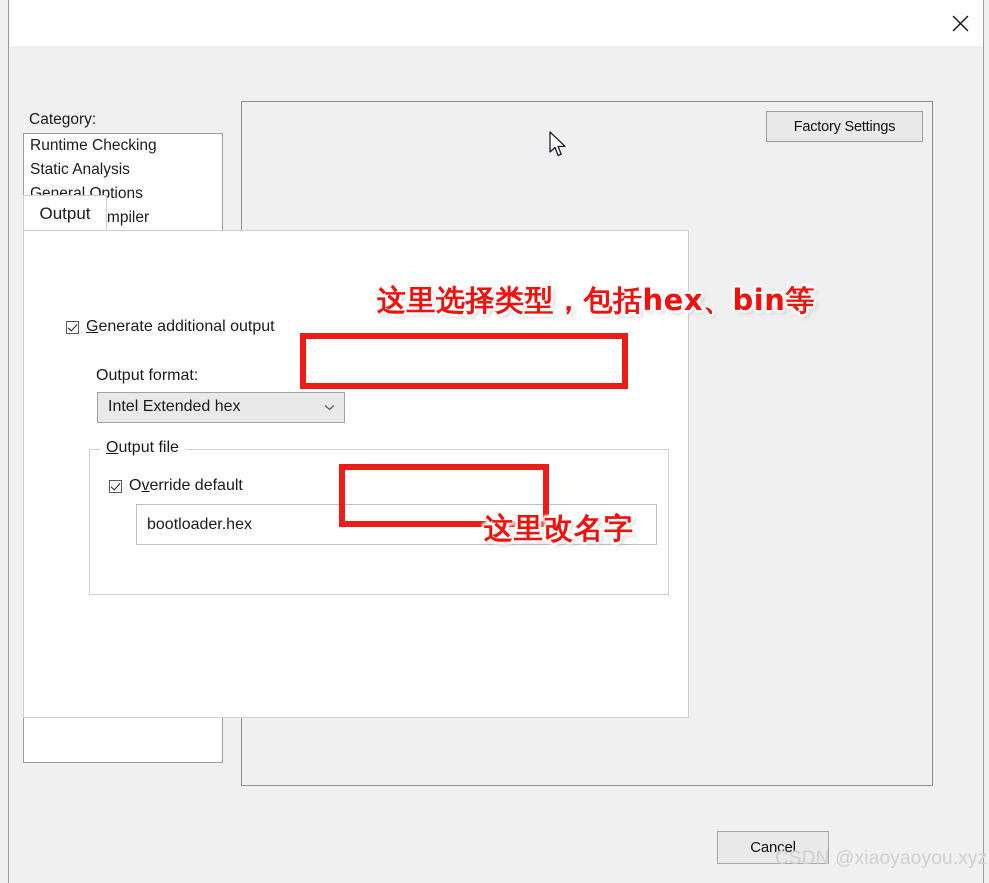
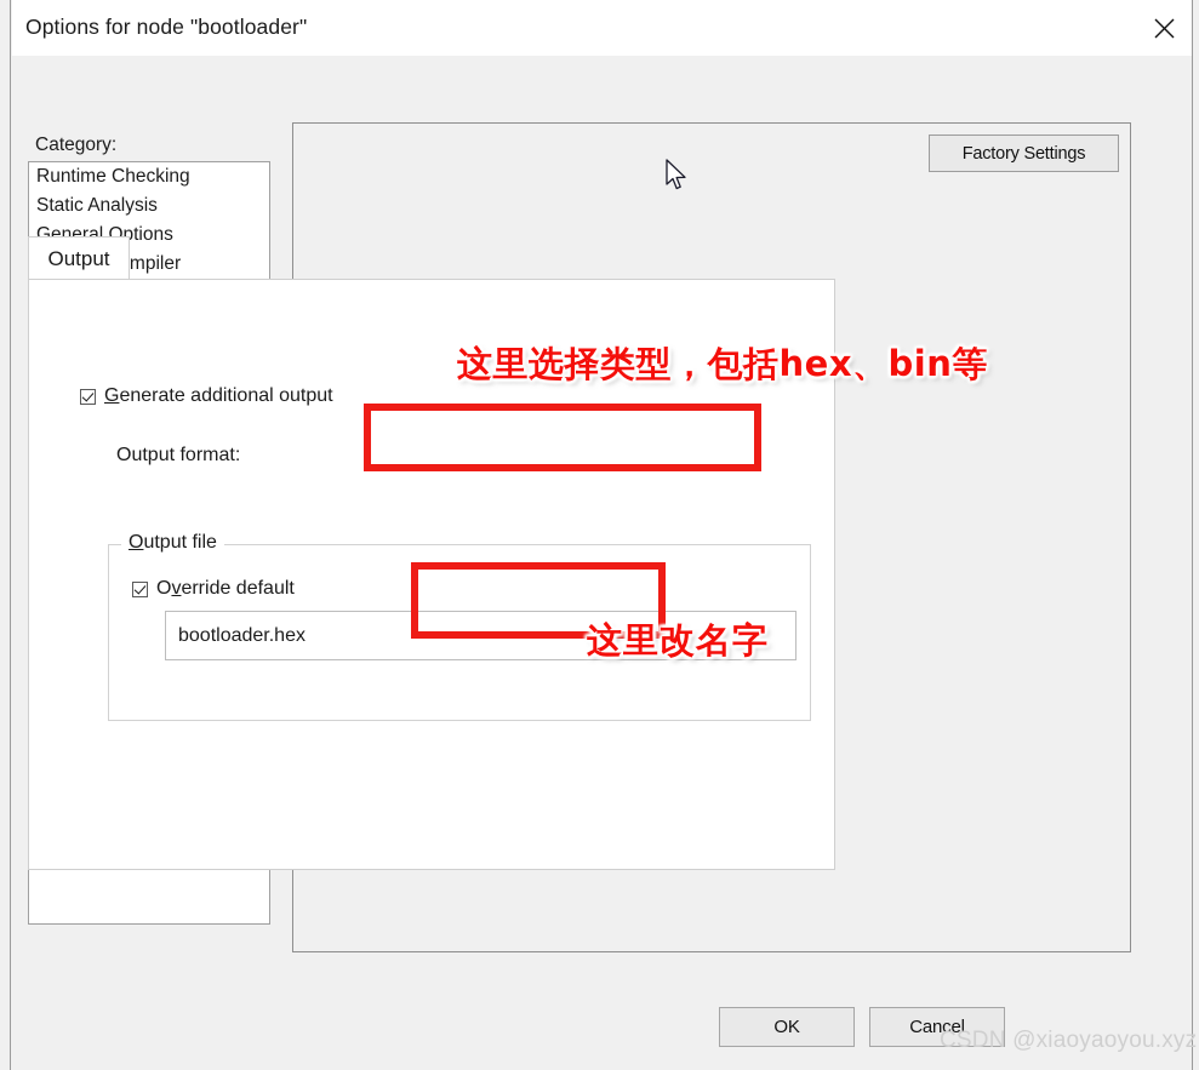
+ Options for node "bootloader"
  Category:
  Runtime Checking
  Static Analysis
  General Options
  Factory Settings
  Output
  Generate additional output
  Output format:
- Intel Extended hex
  Output file
  Override default
  bootloader.hex
+ OK
  Cancel
  CSDN @xiaoyaoyou.xyz
  这里选择类型，包括hex、bin等
  这里改名字
